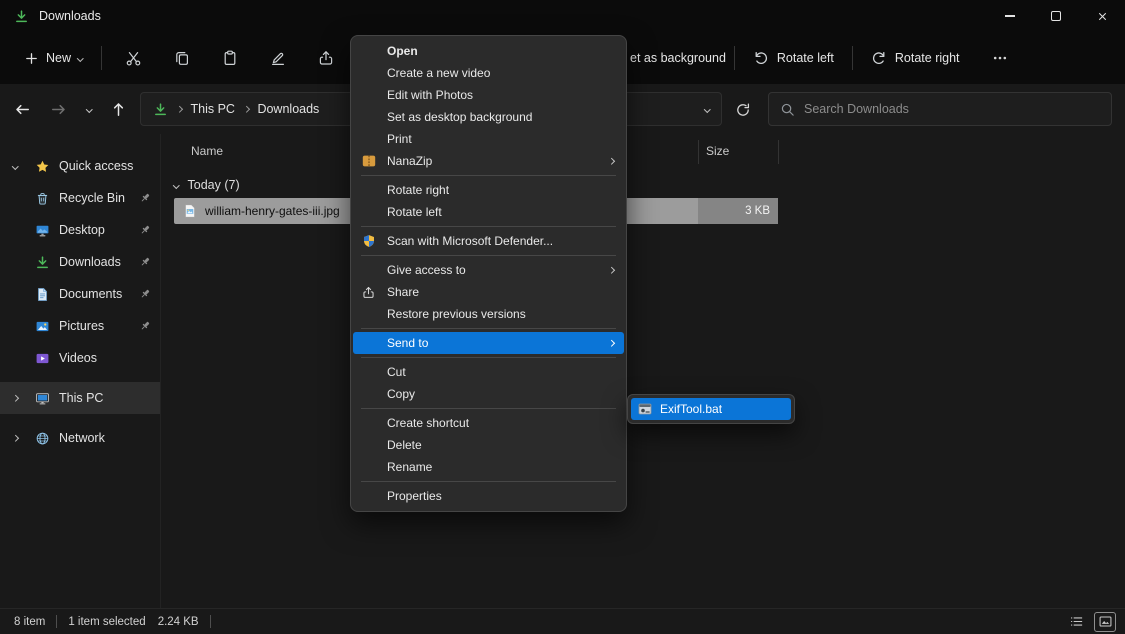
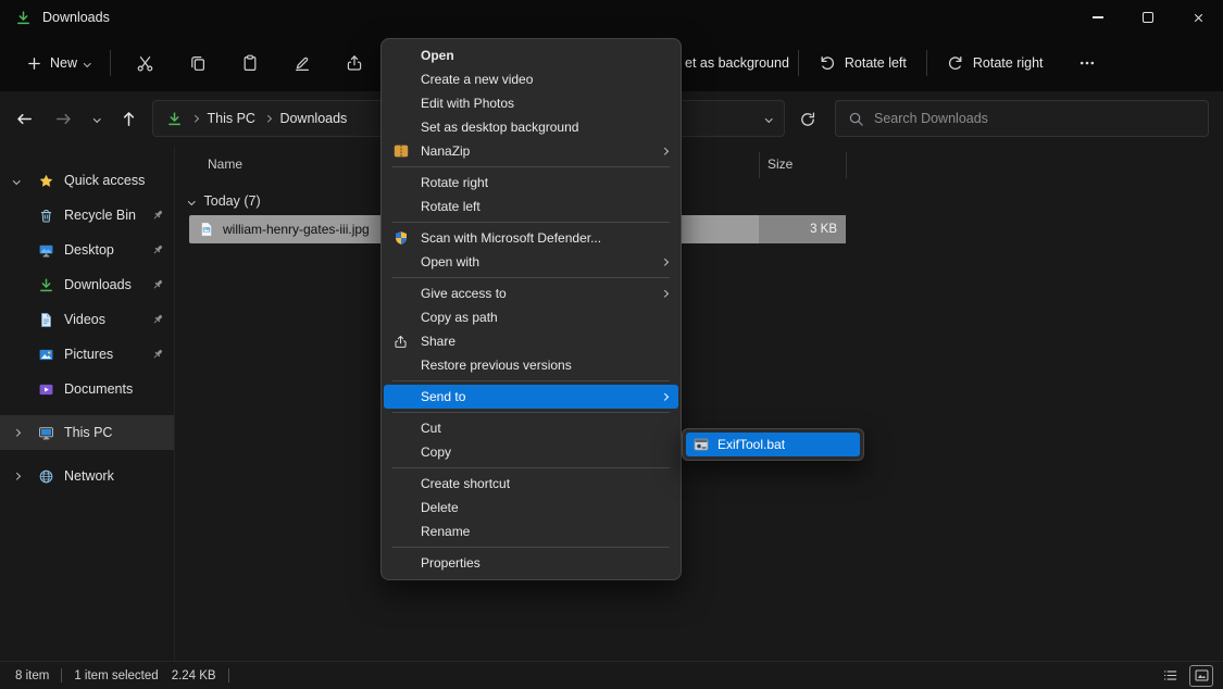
  Downloads
  New
  et as background
  Rotate left
  Rotate right
  This PC
  Downloads
  Search Downloads
  Quick access
  Recycle Bin
  Desktop
  Downloads
- Documents
+ Videos
  Pictures
- Videos
+ Documents
  This PC
  Network
  Name
  Size
  Today (7)
  william-henry-gates-iii.jpg
  3 KB
  Open
  Create a new video
  Edit with Photos
  Set as desktop background
- Print
  NanaZip
  Rotate right
  Rotate left
  Scan with Microsoft Defender...
+ Open with
  Give access to
+ Copy as path
  Share
  Restore previous versions
  Send to
  Cut
  Copy
  Create shortcut
  Delete
  Rename
  Properties
  ExifTool.bat
  8 item
  1 item selected
  2.24 KB
